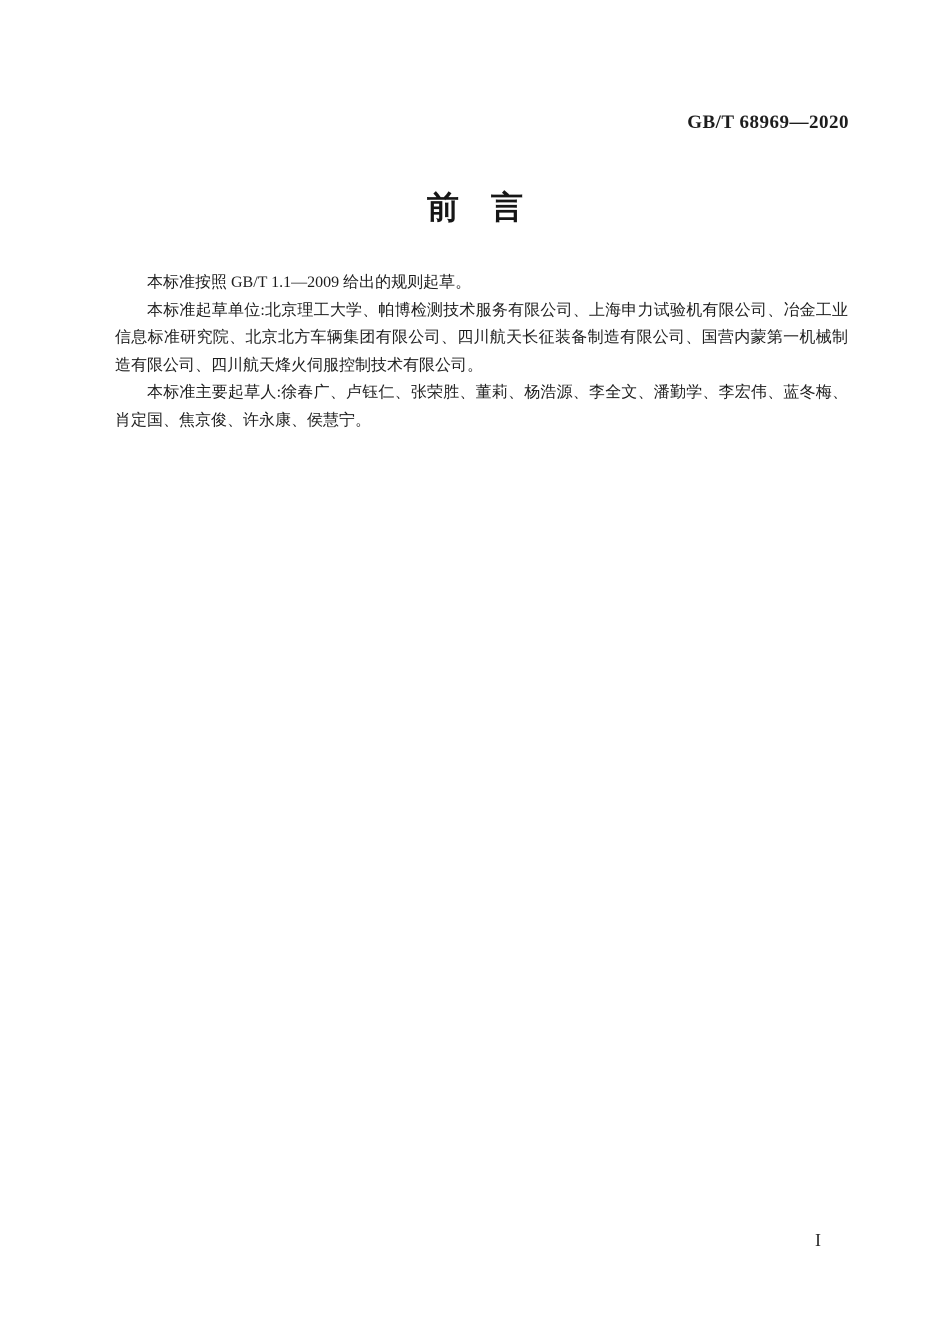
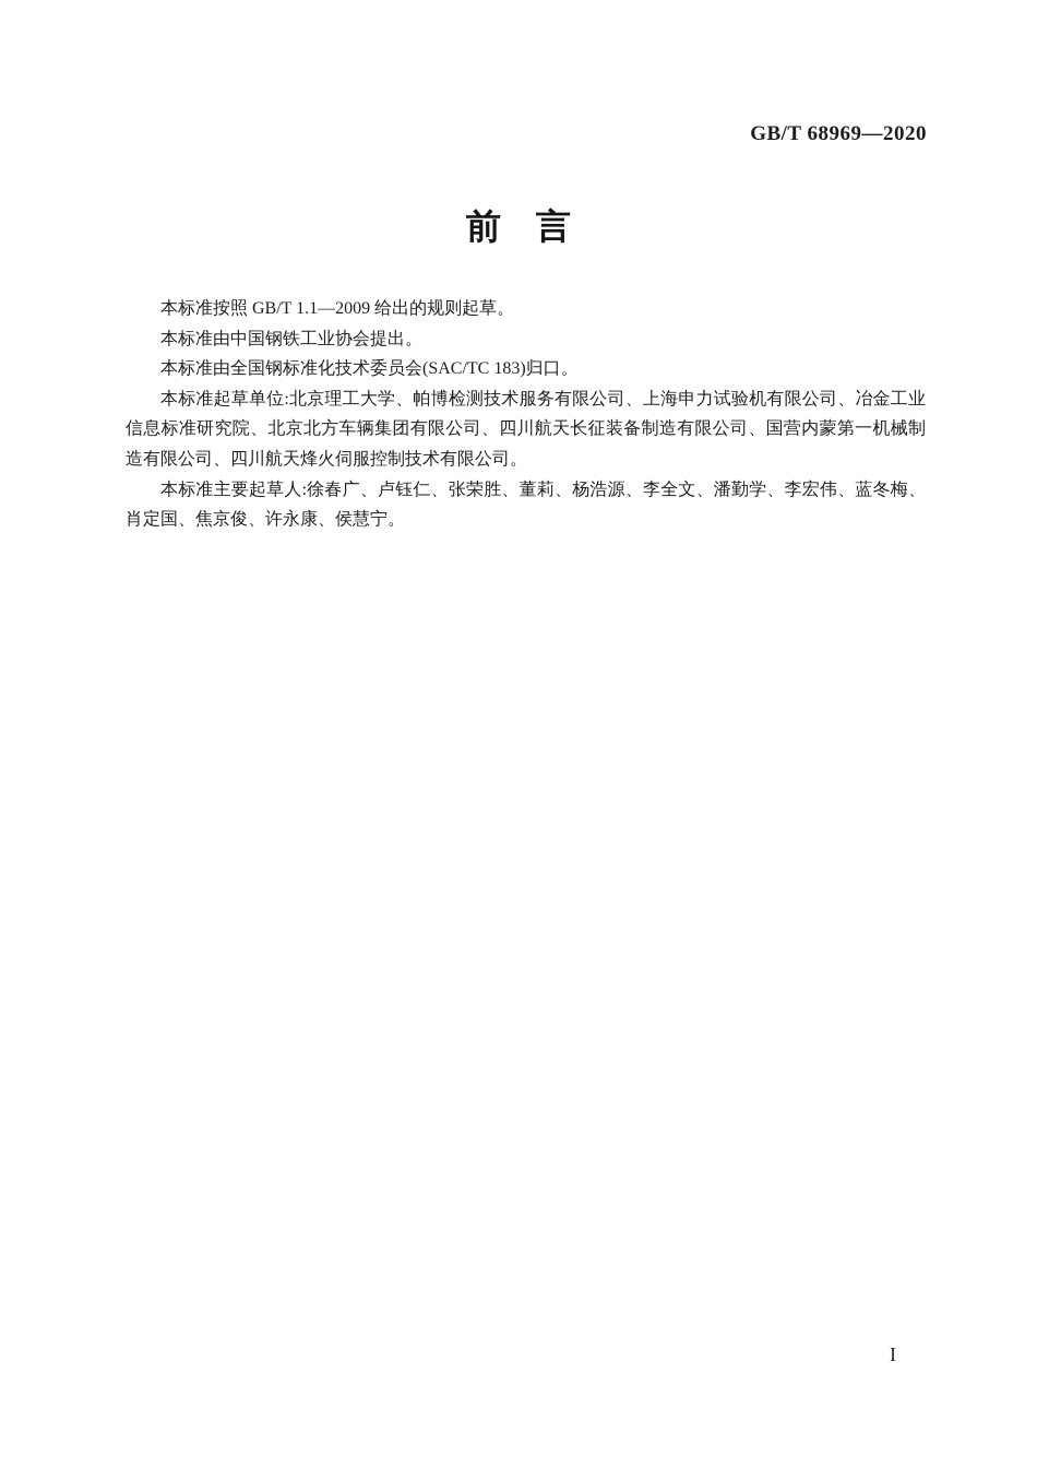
  GB/T 68969—2020
  前言
  本标准按照 GB/T 1.1—2009 给出的规则起草。
+ 本标准由中国钢铁工业协会提出。
+ 本标准由全国钢标准化技术委员会(SAC/TC 183)归口。
  本标准起草单位:北京理工大学、帕博检测技术服务有限公司、上海申力试验机有限公司、冶金工业信息标准研究院、北京北方车辆集团有限公司、四川航天长征装备制造有限公司、国营内蒙第一机械制造有限公司、四川航天烽火伺服控制技术有限公司。
  本标准主要起草人:徐春广、卢钰仁、张荣胜、董莉、杨浩源、李全文、潘勤学、李宏伟、蓝冬梅、肖定国、焦京俊、许永康、侯慧宁。
  I
